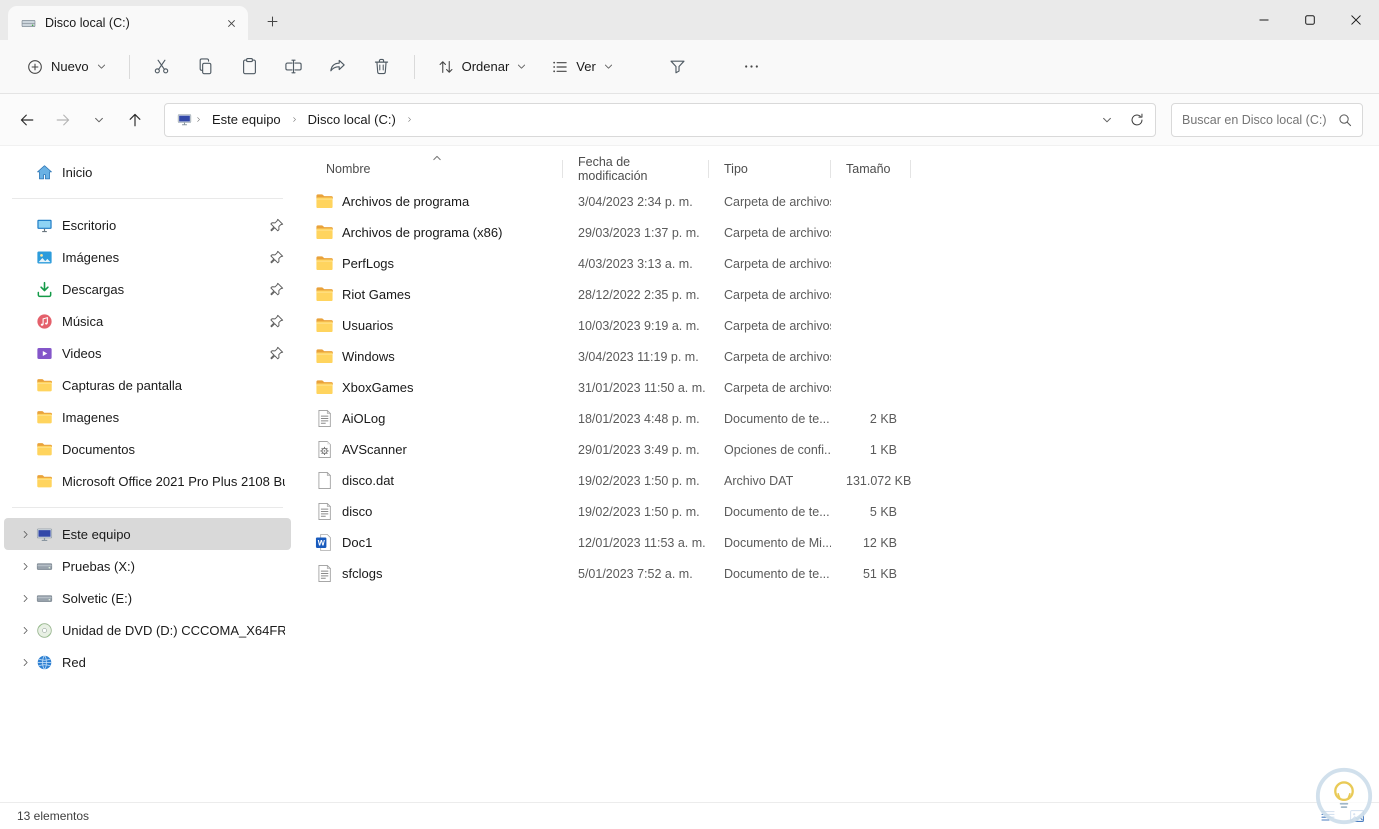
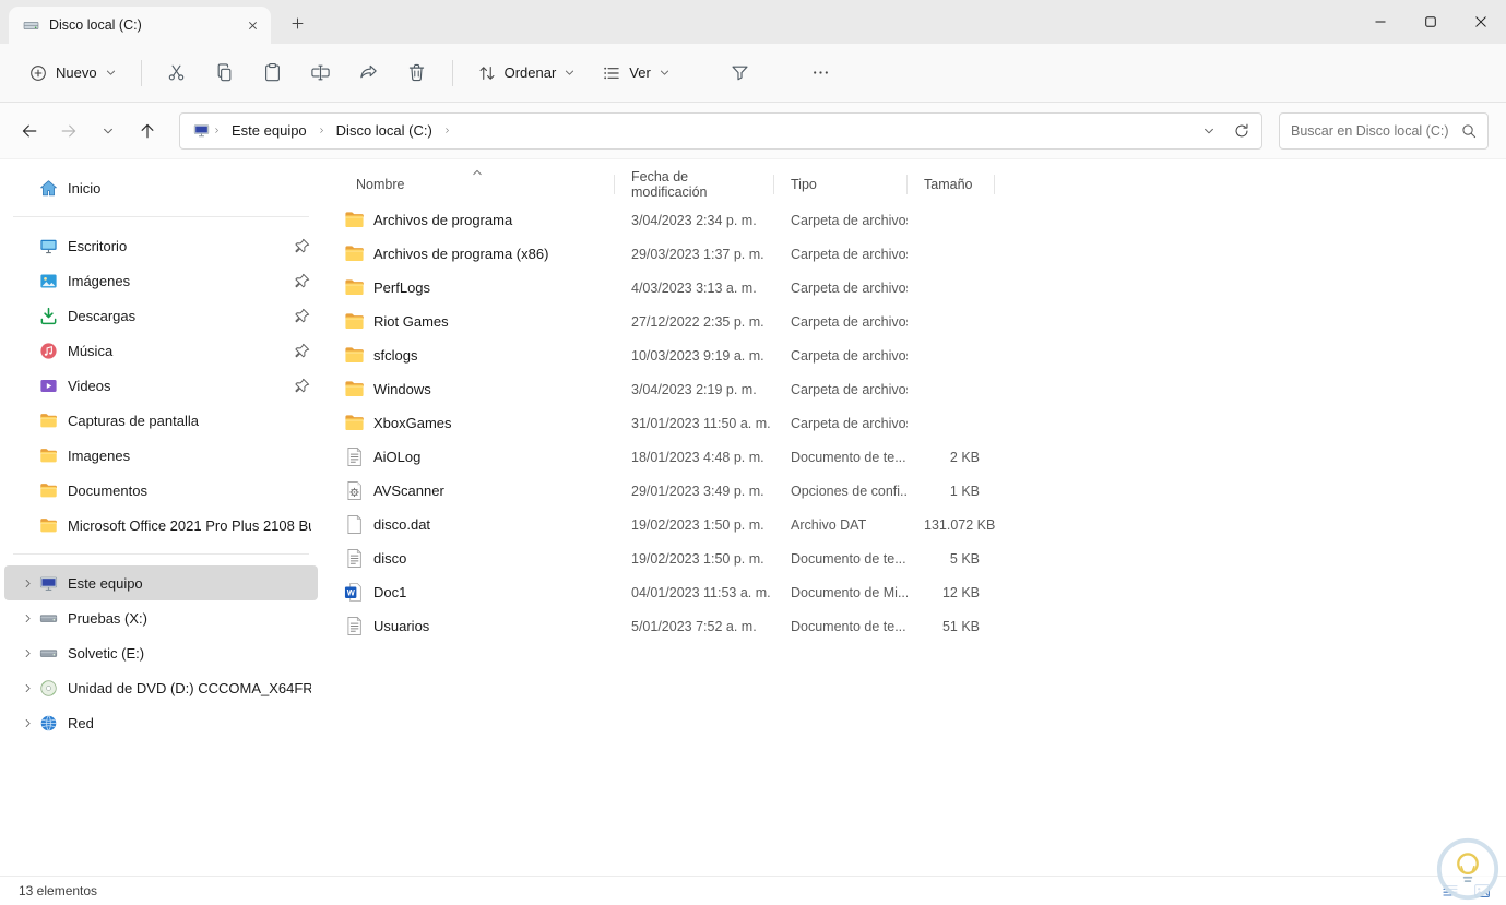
  Disco local (C:)
  Nuevo
  Ordenar
  Ver
  Este equipo
  Disco local (C:)
  Buscar en Disco local (C:)
  Inicio
  Escritorio
  Imágenes
  Descargas
  Música
  Videos
  Capturas de pantalla
  Imagenes
  Documentos
  Microsoft Office 2021 Pro Plus 2108 B
  Este equipo
  Pruebas (X:)
  Solvetic (E:)
  Unidad de DVD (D:) CCCOMA_X64FR
  Red
  Nombre
  Fecha de modificación
  Tipo
  Tamaño
  Archivos de programa
  3/04/2023 2:34 p. m.
  Carpeta de archivo
  Archivos de programa (x86)
  29/03/2023 1:37 p. m.
  Carpeta de archivo
  PerfLogs
  4/03/2023 3:13 a. m.
  Carpeta de archivo
  Riot Games
- 28/12/2022 2:35 p. m.
+ 27/12/2022 2:35 p. m.
  Carpeta de archivo
- Usuarios
+ sfclogs
  10/03/2023 9:19 a. m.
  Carpeta de archivo
  Windows
- 3/04/2023 11:19 p. m.
+ 3/04/2023 2:19 p. m.
  Carpeta de archivo
  XboxGames
  31/01/2023 11:50 a. m.
  Carpeta de archivo
  AiOLog
  18/01/2023 4:48 p. m.
  Documento de te...
  2 KB
  AVScanner
  29/01/2023 3:49 p. m.
  Opciones de confi..
  1 KB
  disco.dat
  19/02/2023 1:50 p. m.
  Archivo DAT
  131.072 KB
  disco
  19/02/2023 1:50 p. m.
  Documento de te...
  5 KB
  Doc1
- 12/01/2023 11:53 a. m.
+ 04/01/2023 11:53 a. m.
  Documento de Mi...
  12 KB
- sfclogs
+ Usuarios
  5/01/2023 7:52 a. m.
  Documento de te...
  51 KB
  13 elementos
